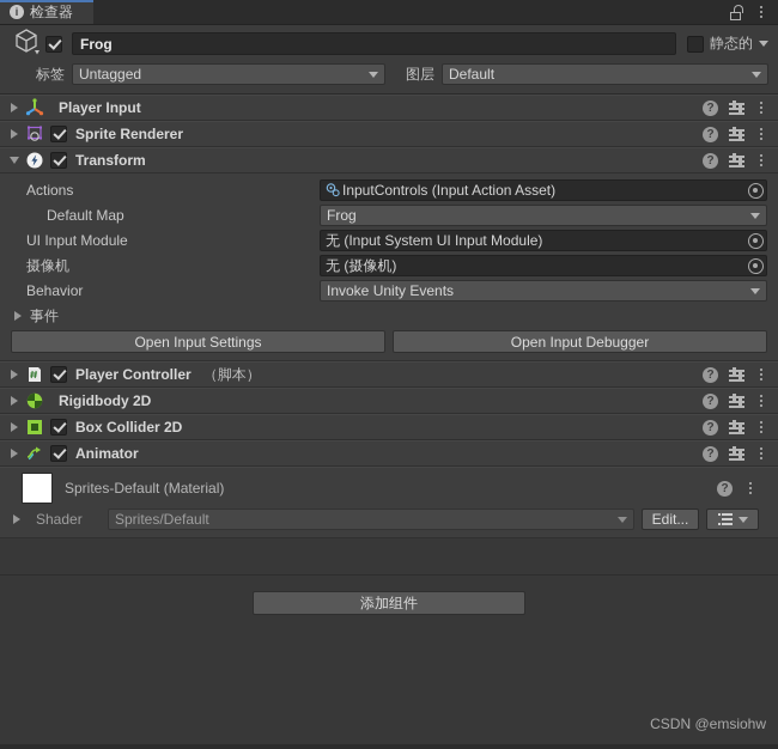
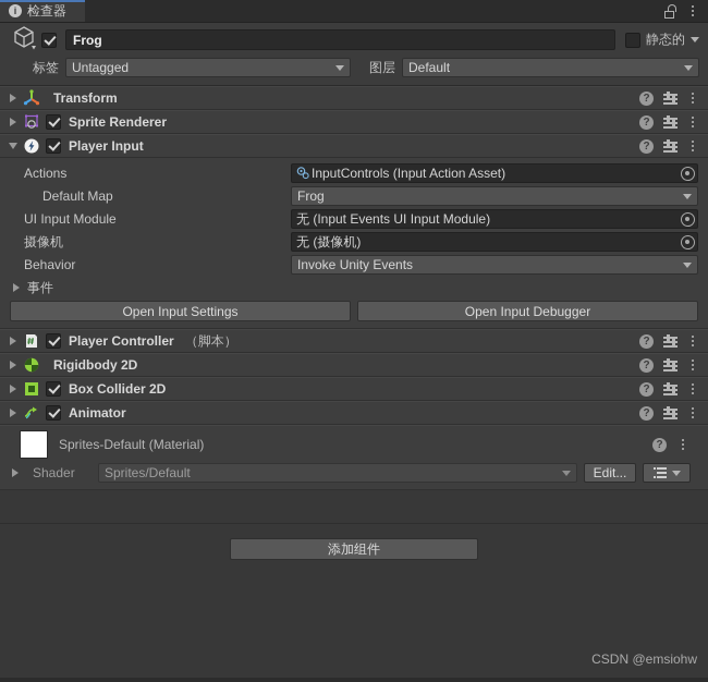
  i
  检查器
  Frog
  静态的
  标签
  Untagged
  图层
  Default
- Player Input
+ Transform
  ?
  Sprite Renderer
  ?
- Transform
+ Player Input
  ?
  Actions
  InputControls (Input Action Asset)
  Default Map
  Frog
  UI Input Module
- 无 (Input System UI Input Module)
+ 无 (Input Events UI Input Module)
  摄像机
  无 (摄像机)
  Behavior
  Invoke Unity Events
  事件
  Open Input Settings
  Open Input Debugger
  Player Controller
  （脚本）
  ?
  Rigidbody 2D
  ?
  Box Collider 2D
  ?
  Animator
  ?
  Sprites-Default (Material)
  ?
  Shader
  Sprites/Default
  Edit...
  添加组件
  CSDN @emsiohw
